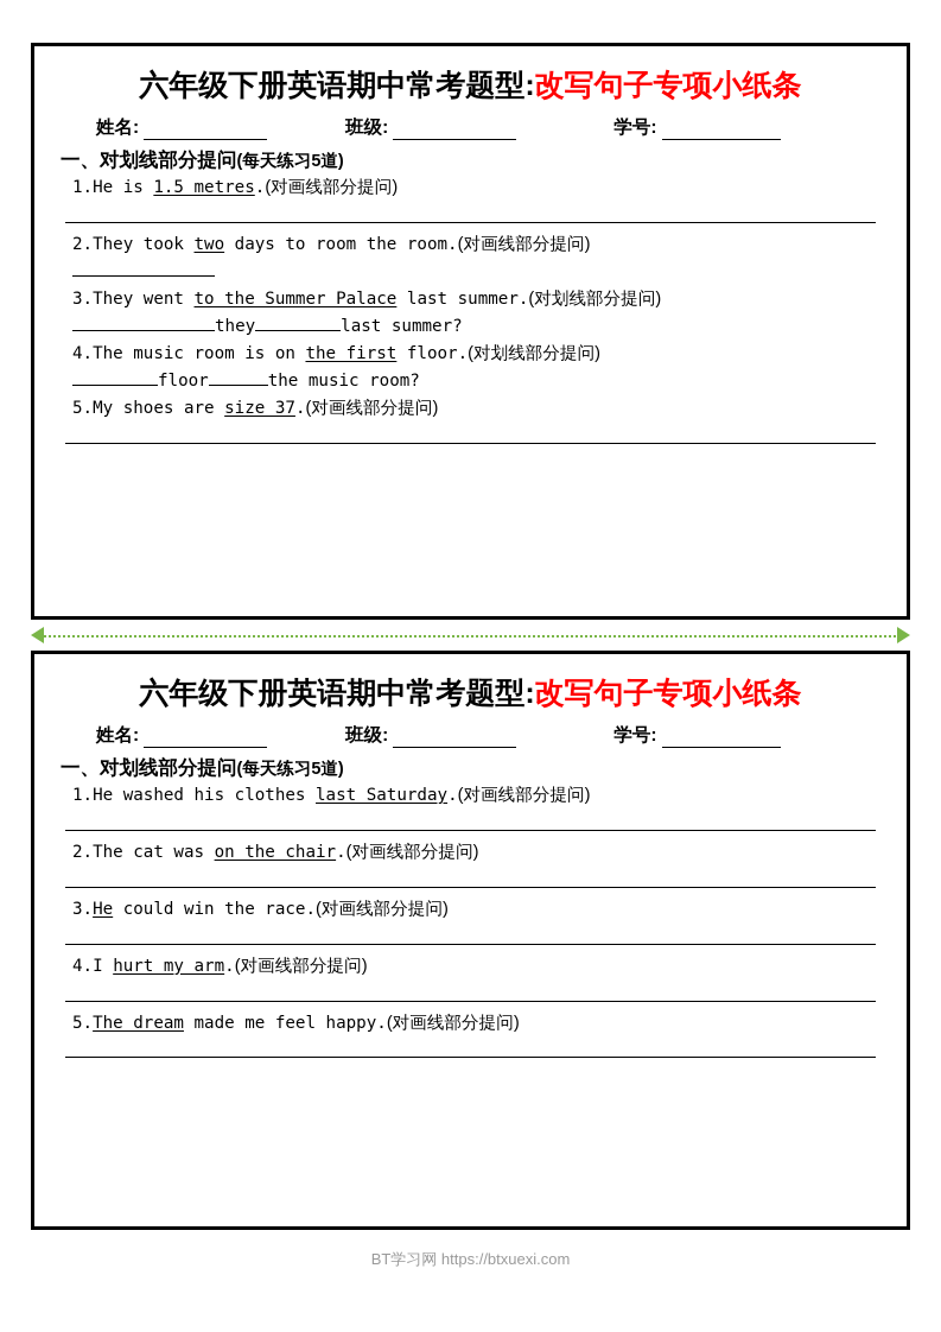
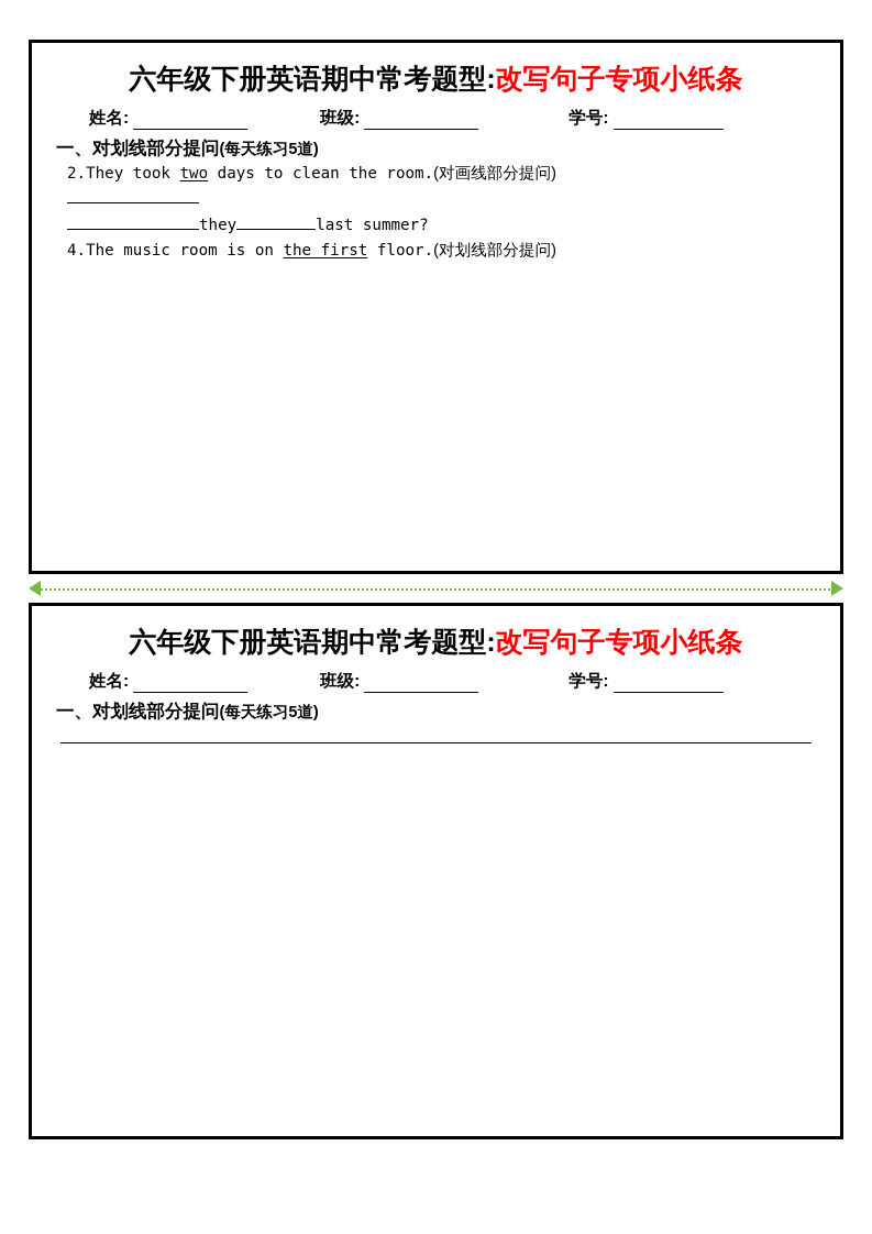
  六年级下册英语期中常考题型:改写句子专项小纸条
  姓名:
  班级:
  学号:
  一、对划线部分提问(每天练习5道)
- 1.He is 1.5 metres.(对画线部分提问)
- 2.They took two days to room the room.(对画线部分提问)
+ 2.They took two days to clean the room.(对画线部分提问)
- 3.They went to the Summer Palace last summer.(对划线部分提问)
  they last summer?
  4.The music room is on the first floor.(对划线部分提问)
- floor the music room?
- 5.My shoes are size 37.(对画线部分提问)
  六年级下册英语期中常考题型:改写句子专项小纸条
  姓名:
  班级:
  学号:
  一、对划线部分提问(每天练习5道)
- 1.He washed his clothes last Saturday.(对画线部分提问)
- 2.The cat was on the chair.(对画线部分提问)
- 3.He could win the race.(对画线部分提问)
- 4.I hurt my arm.(对画线部分提问)
- 5.The dream made me feel happy.(对画线部分提问)
- BT学习网 https://btxuexi.com
